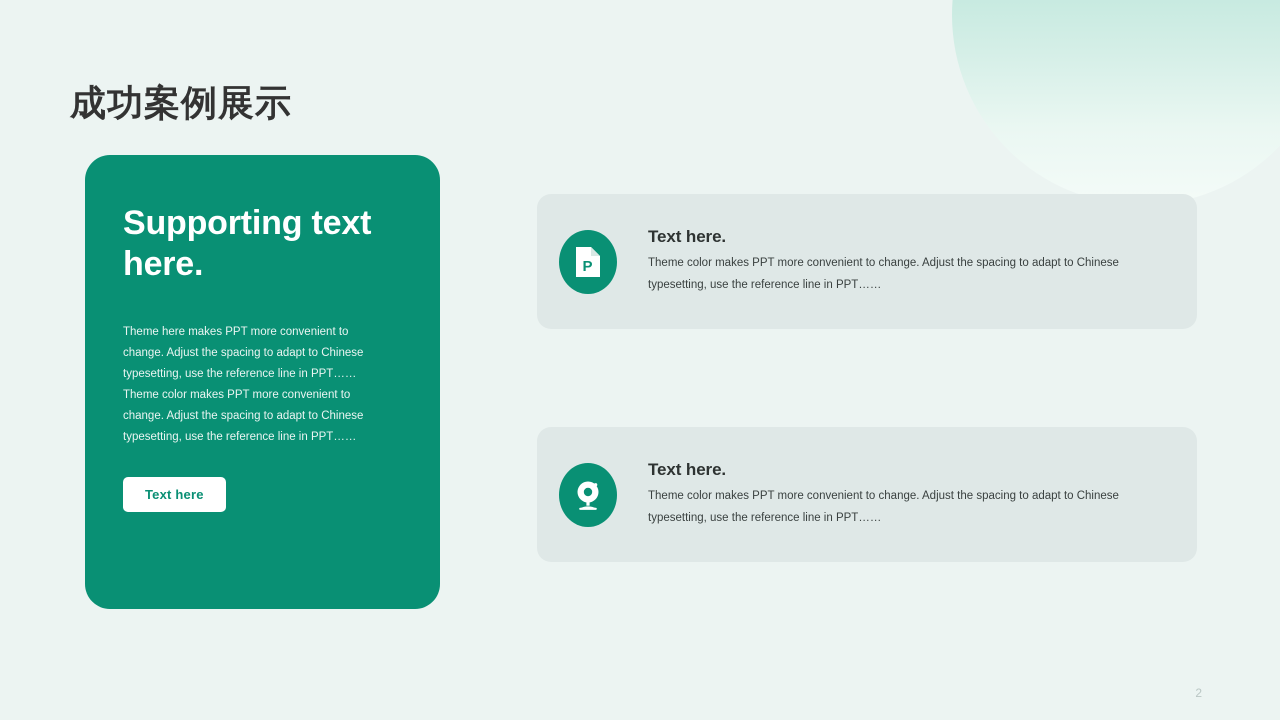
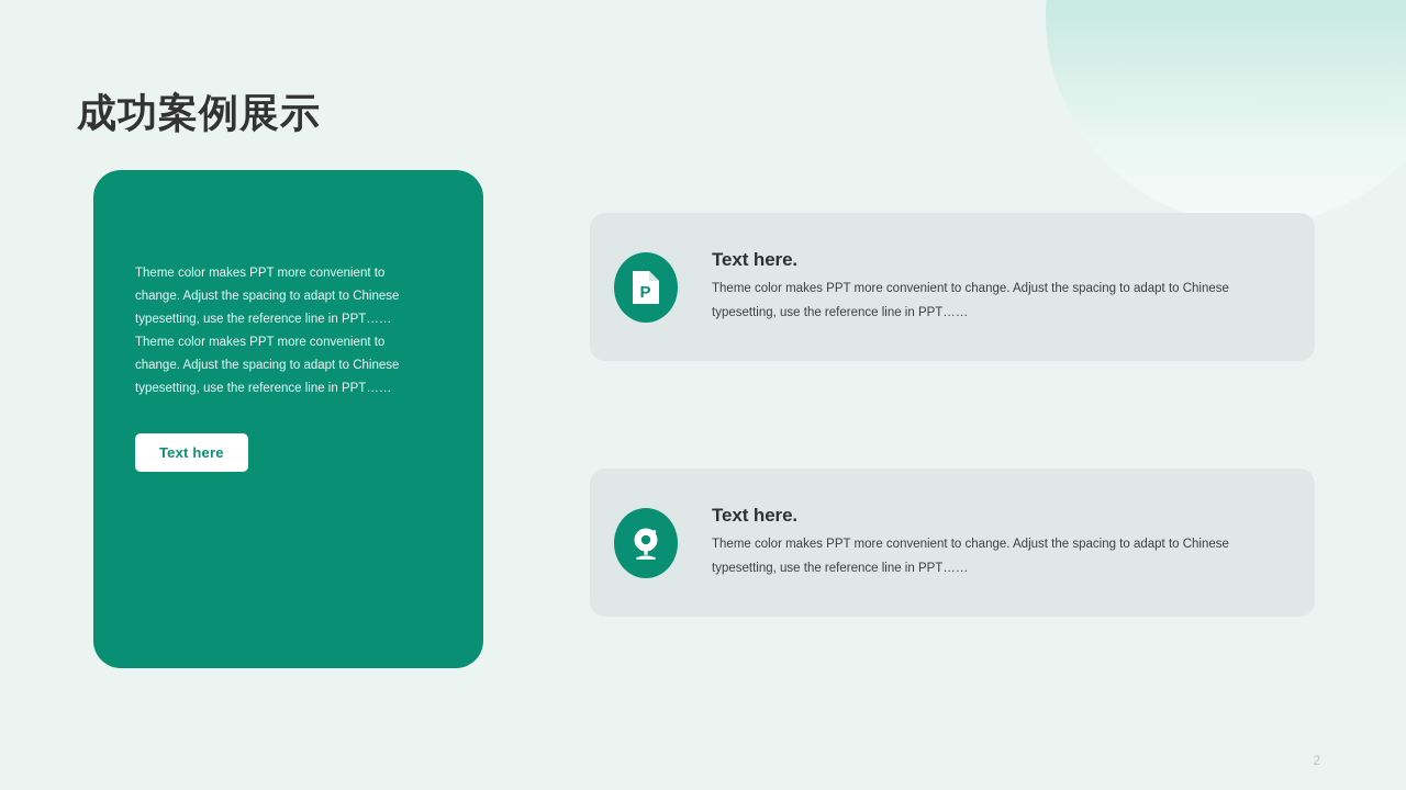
  成功案例展示
- Supporting text here.
- Theme here makes PPT more convenient to change. Adjust the spacing to adapt to Chinese typesetting, use the reference line in PPT…… Theme color makes PPT more convenient to change. Adjust the spacing to adapt to Chinese typesetting, use the reference line in PPT……
+ Theme color makes PPT more convenient to change. Adjust the spacing to adapt to Chinese typesetting, use the reference line in PPT…… Theme color makes PPT more convenient to change. Adjust the spacing to adapt to Chinese typesetting, use the reference line in PPT……
  Text here
  P
  Text here.
  Theme color makes PPT more convenient to change. Adjust the spacing to adapt to Chinese typesetting, use the reference line in PPT……
  Text here.
  Theme color makes PPT more convenient to change. Adjust the spacing to adapt to Chinese typesetting, use the reference line in PPT……
  2
